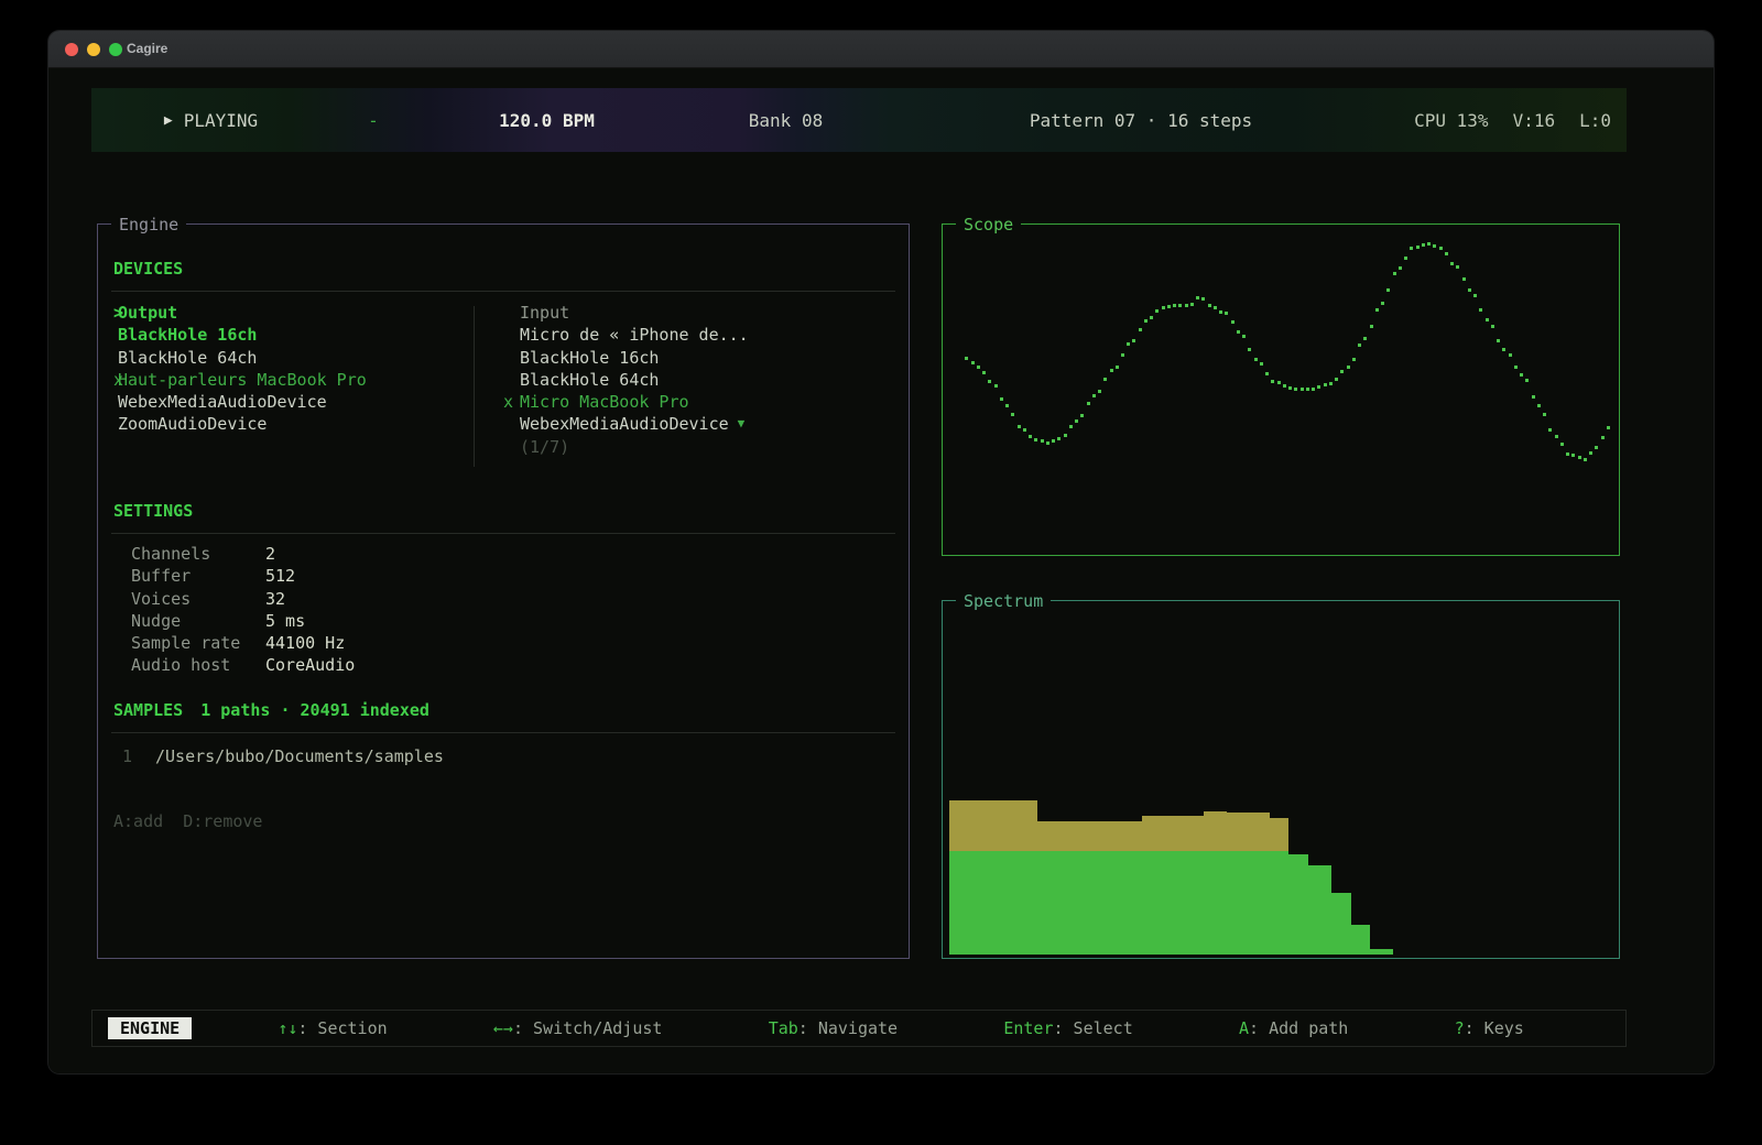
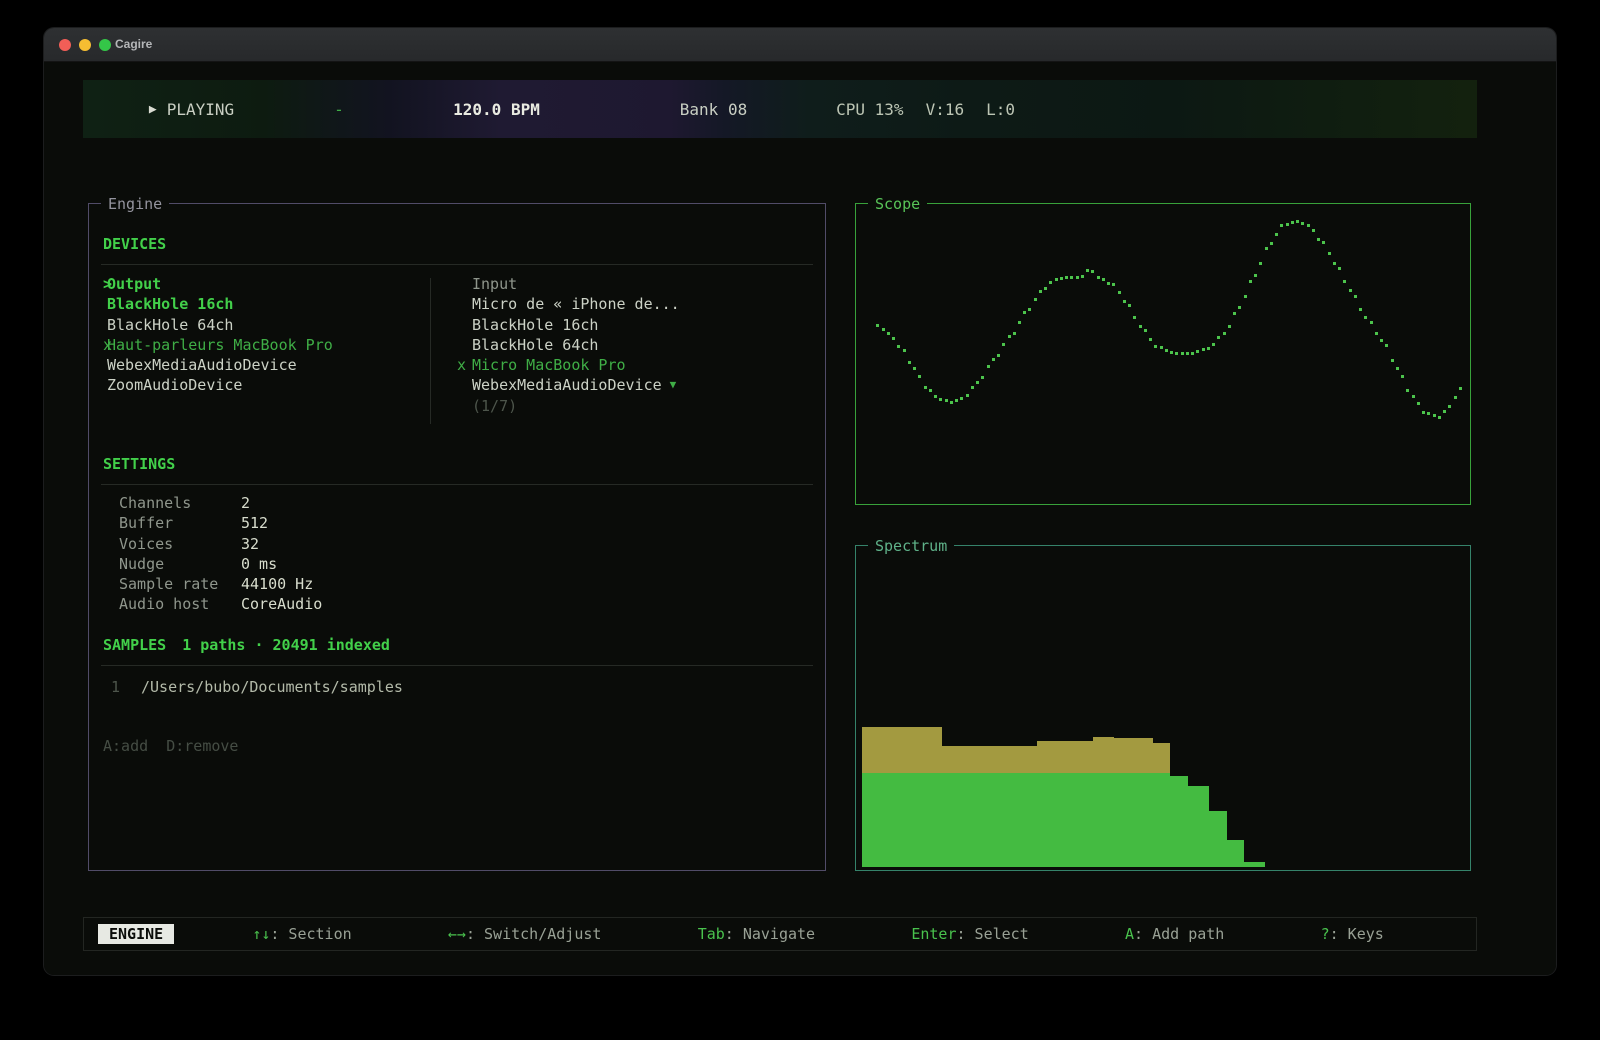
  Cagire
  ▶
  PLAYING
  -
  120.0 BPM
  Bank 08
- Pattern 07 · 16 steps
  CPU 13%
  V:16
  L:0
  Engine
  DEVICES
  >
  Output
  BlackHole 16ch
  BlackHole 64ch
  x
  Haut-parleurs MacBook Pro
  WebexMediaAudioDevice
  ZoomAudioDevice
  Input
  Micro de « iPhone de...
  BlackHole 16ch
  BlackHole 64ch
  x
  Micro MacBook Pro
  WebexMediaAudioDevice
  ▼
  (1/7)
  SETTINGS
  Channels
  2
  Buffer
  512
  Voices
  32
  Nudge
- 5 ms
+ 0 ms
  Sample rate
  44100 Hz
  Audio host
  CoreAudio
  SAMPLES
  1 paths · 20491 indexed
  1
  /Users/bubo/Documents/samples
  A:add D:remove
  Scope
  Spectrum
  ENGINE
  ↑↓: Section
  ←→: Switch/Adjust
  Tab: Navigate
  Enter: Select
  A: Add path
  ?: Keys
